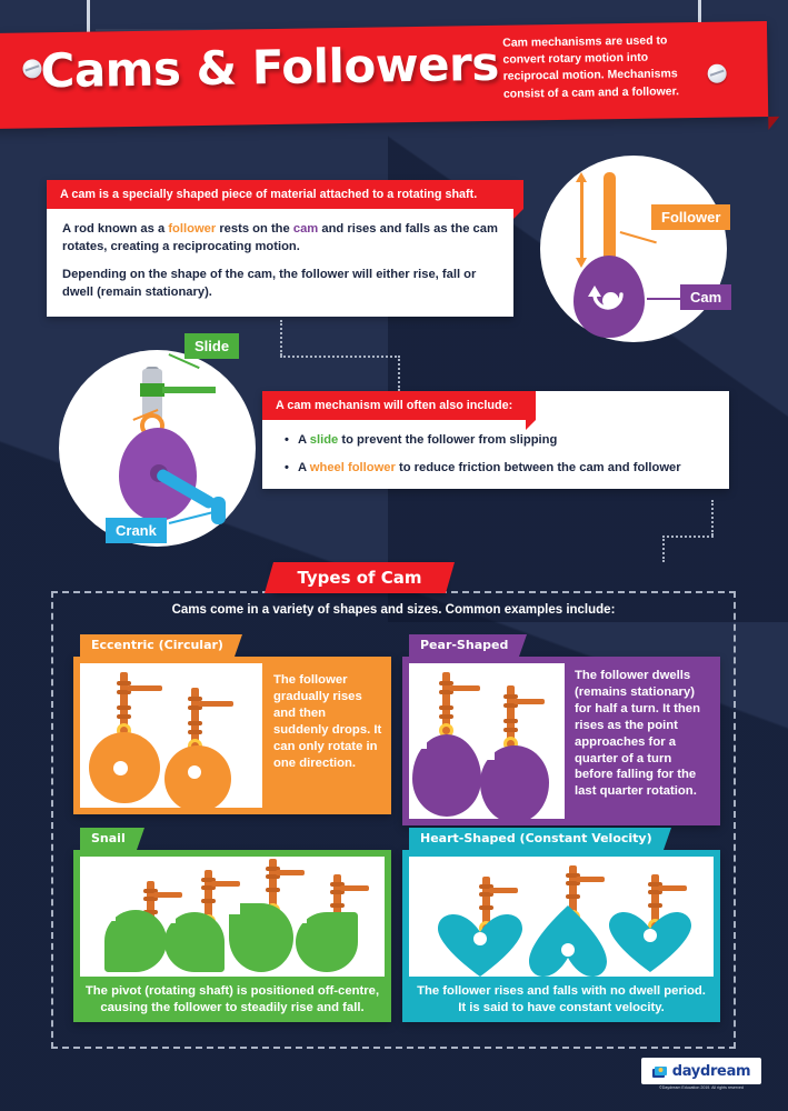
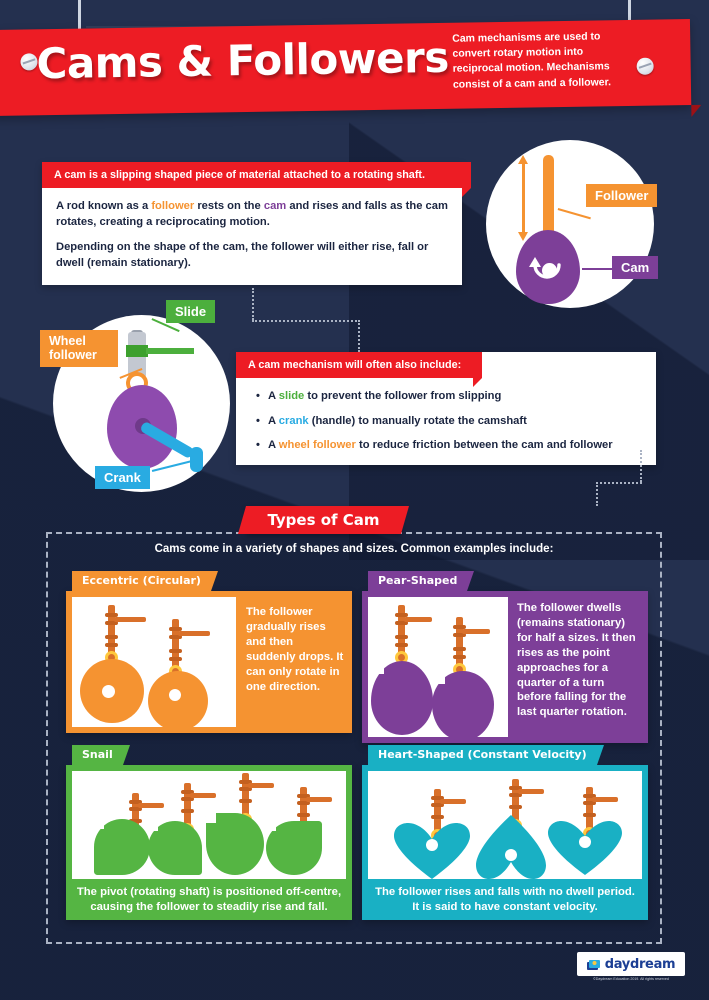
  Cams & Followers
  Cam mechanisms are used to convert rotary motion into reciprocal motion. Mechanisms consist of a cam and a follower.
- A cam is a specially shaped piece of material attached to a rotating shaft.
+ A cam is a slipping shaped piece of material attached to a rotating shaft.
  A rod known as a follower rests on the cam and rises and falls as the cam rotates, creating a reciprocating motion.
  Depending on the shape of the cam, the follower will either rise, fall or dwell (remain stationary).
  Follower
  Cam
  Slide
+ Wheel follower
  Crank
  A cam mechanism will often also include:
  A slide to prevent the follower from slipping
+ A crank (handle) to manually rotate the camshaft
  A wheel follower to reduce friction between the cam and follower
  Types of Cam
  Cams come in a variety of shapes and sizes. Common examples include:
  Eccentric (Circular)
  The follower gradually rises and then suddenly drops. It can only rotate in one direction.
  Pear-Shaped
- The follower dwells (remains stationary) for half a turn. It then rises as the point approaches for a quarter of a turn before falling for the last quarter rotation.
+ The follower dwells (remains stationary) for half a sizes. It then rises as the point approaches for a quarter of a turn before falling for the last quarter rotation.
  Snail
  The pivot (rotating shaft) is positioned off-centre, causing the follower to steadily rise and fall.
  Heart-Shaped (Constant Velocity)
  The follower rises and falls with no dwell period. It is said to have constant velocity.
  daydream
